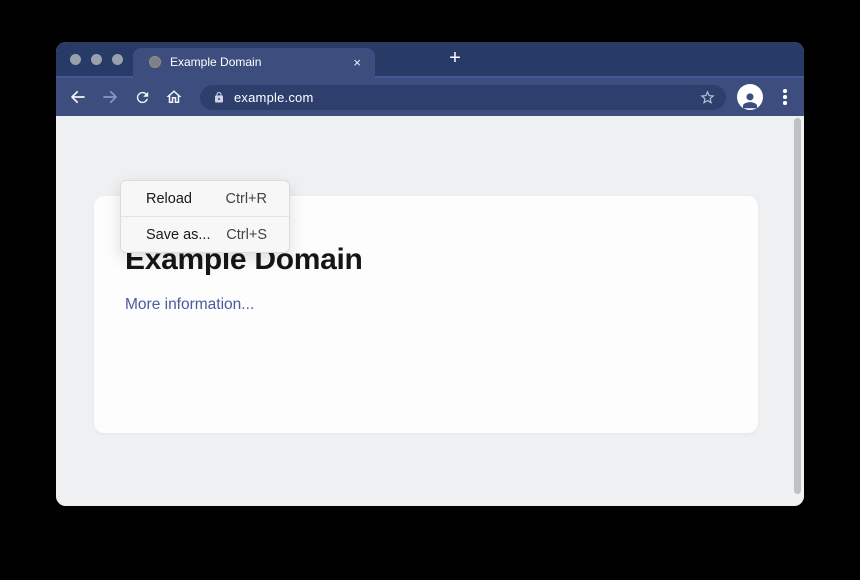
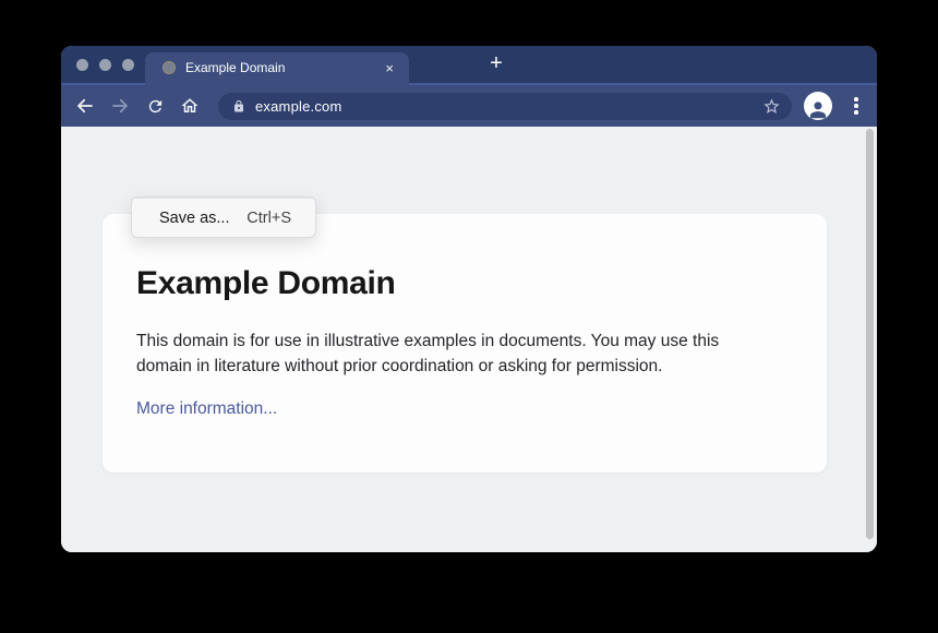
  Example Domain
  ×
  +
  example.com
  Example Domain
+ This domain is for use in illustrative examples in documents. You may use this
+ domain in literature without prior coordination or asking for permission.
  More information...
- Reload
- Ctrl+R
  Save as...
  Ctrl+S
